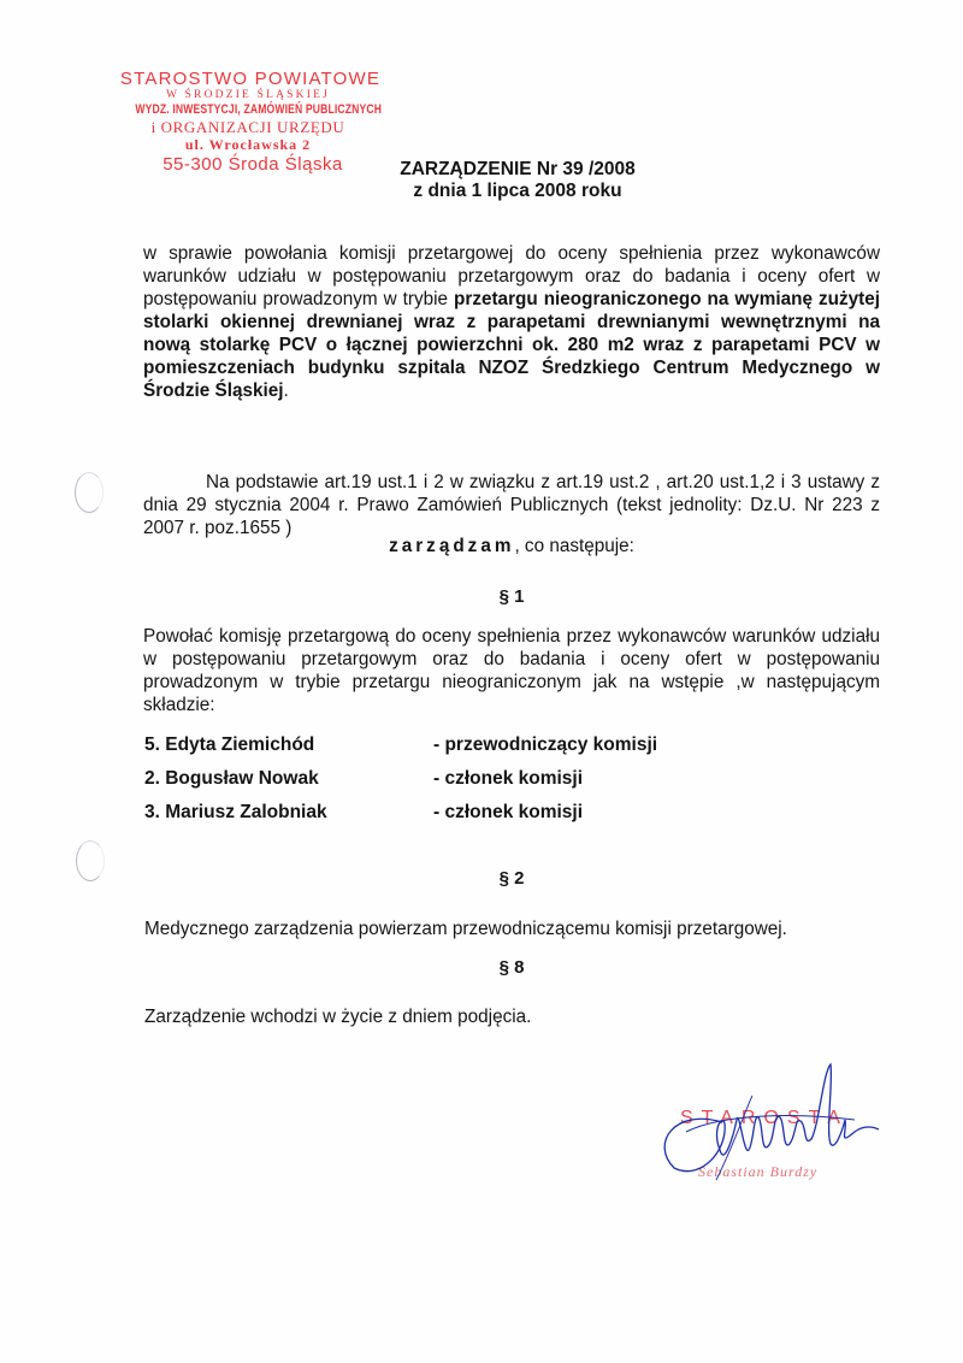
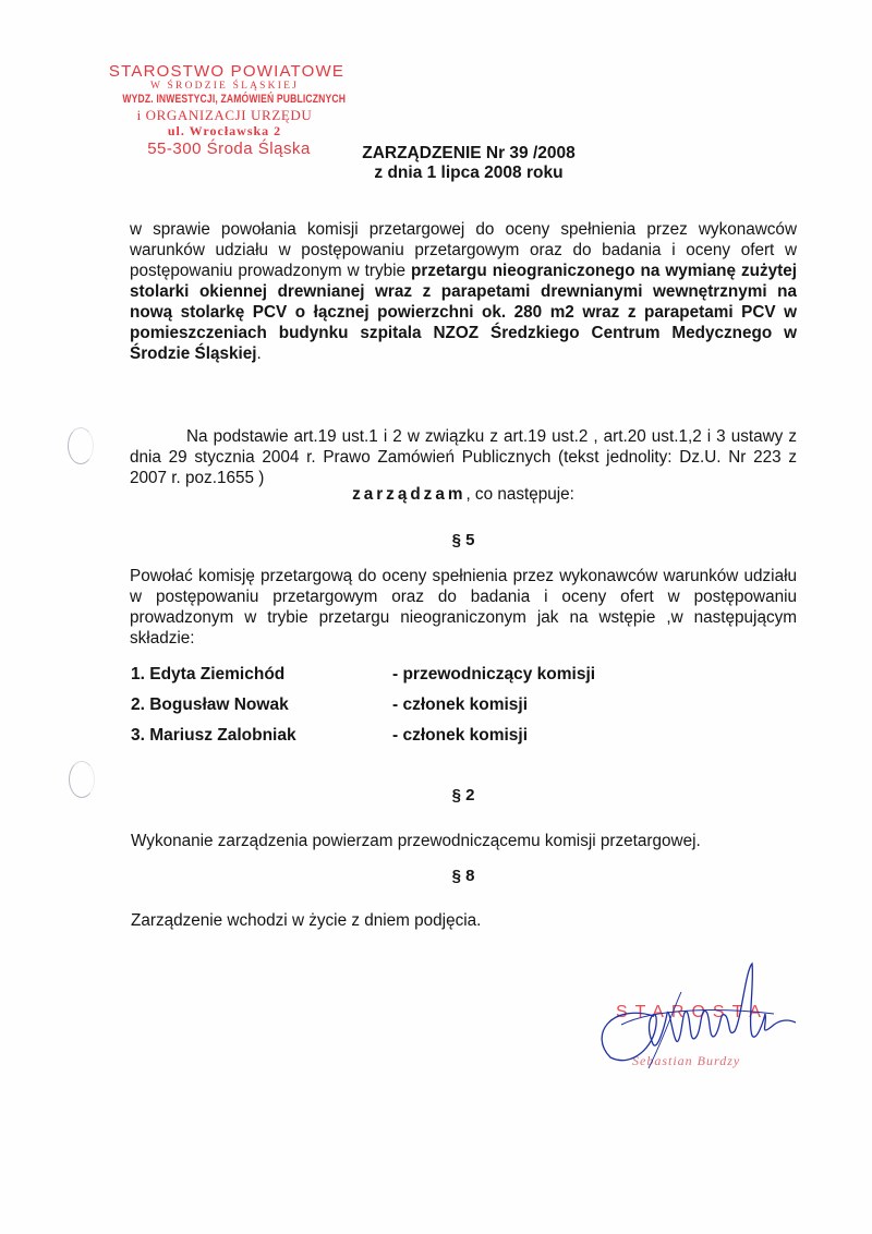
  STAROSTWO POWIATOWE
  W ŚRODZIE ŚLĄSKIEJ
  WYDZ. INWESTYCJI, ZAMÓWIEŃ PUBLICZNYCH
  i ORGANIZACJI URZĘDU
  ul. Wrocławska 2
  55-300 Środa Śląska
  ZARZĄDZENIE Nr 39 /2008
  z dnia 1 lipca 2008 roku
  w sprawie powołania komisji przetargowej do oceny spełnienia przez wykonawców warunków udziału w postępowaniu przetargowym oraz do badania i oceny ofert w postępowaniu prowadzonym w trybie przetargu nieograniczonego na wymianę zużytej stolarki okiennej drewnianej wraz z parapetami drewnianymi wewnętrznymi na nową stolarkę PCV o łącznej powierzchni ok. 280 m2 wraz z parapetami PCV w pomieszczeniach budynku szpitala NZOZ Średzkiego Centrum Medycznego w Środzie Śląskiej.
  Na podstawie art.19 ust.1 i 2 w związku z art.19 ust.2 , art.20 ust.1,2 i 3 ustawy z dnia 29 stycznia 2004 r. Prawo Zamówień Publicznych (tekst jednolity: Dz.U. Nr 223 z 2007 r. poz.1655 )
  zarządzam, co następuje:
- § 1
+ § 5
  Powołać komisję przetargową do oceny spełnienia przez wykonawców warunków udziału w postępowaniu przetargowym oraz do badania i oceny ofert w postępowaniu prowadzonym w trybie przetargu nieograniczonym jak na wstępie ,w następującym składzie:
- 5. Edyta Ziemichód
+ 1. Edyta Ziemichód
  - przewodniczący komisji
  2. Bogusław Nowak
  - członek komisji
  3. Mariusz Zalobniak
  - członek komisji
  § 2
- Medycznego zarządzenia powierzam przewodniczącemu komisji przetargowej.
+ Wykonanie zarządzenia powierzam przewodniczącemu komisji przetargowej.
  § 8
  Zarządzenie wchodzi w życie z dniem podjęcia.
  STAROS
  Sebastian Burdzy
